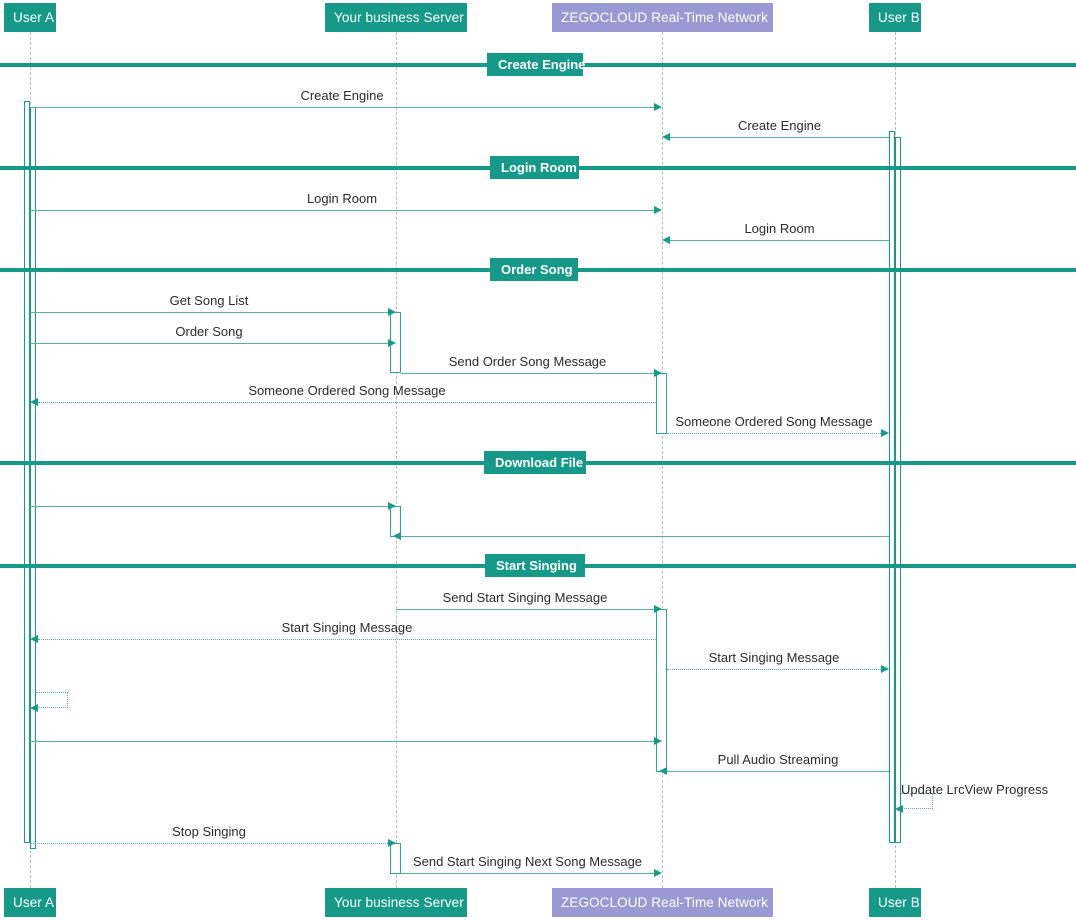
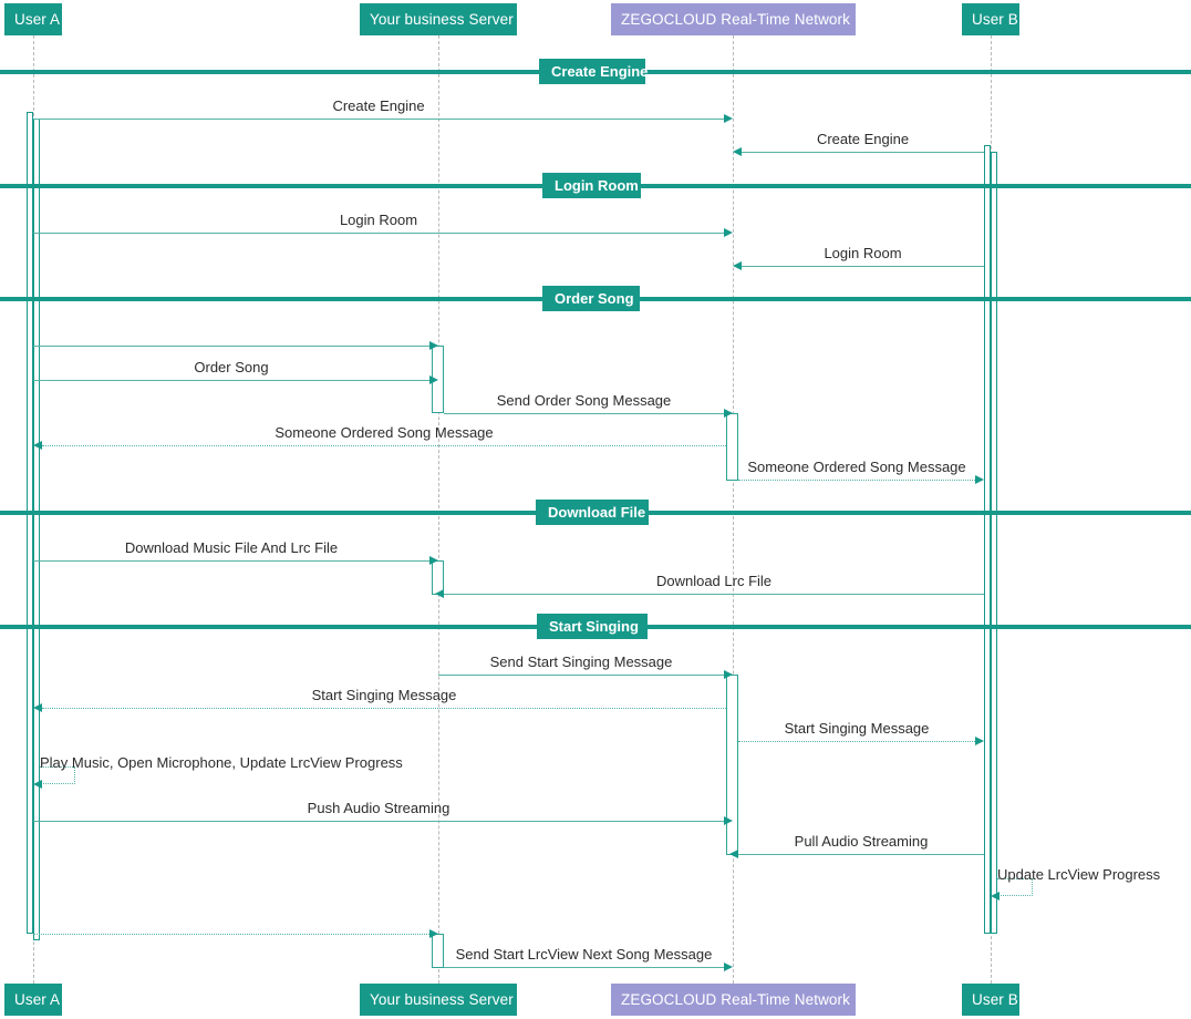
  User A
  Your business Server
  ZEGOCLOUD Real-Time Network
  User B
  Create Engine
  Login Room
  Order Song
  Download File
  Start Singing
  Create Engine
  Create Engine
  Login Room
  Login Room
- Get Song List
  Order Song
  Send Order Song Message
  Someone Ordered Song Message
  Someone Ordered Song Message
+ Download Music File And Lrc File
+ Download Lrc File
  Send Start Singing Message
  Start Singing Message
  Start Singing Message
+ Play Music, Open Microphone, Update LrcView Progress
+ Push Audio Streaming
  Pull Audio Streaming
  Update LrcView Progress
- Stop Singing
- Send Start Singing Next Song Message
+ Send Start LrcView Next Song Message
  User A
  Your business Server
  ZEGOCLOUD Real-Time Network
  User B
